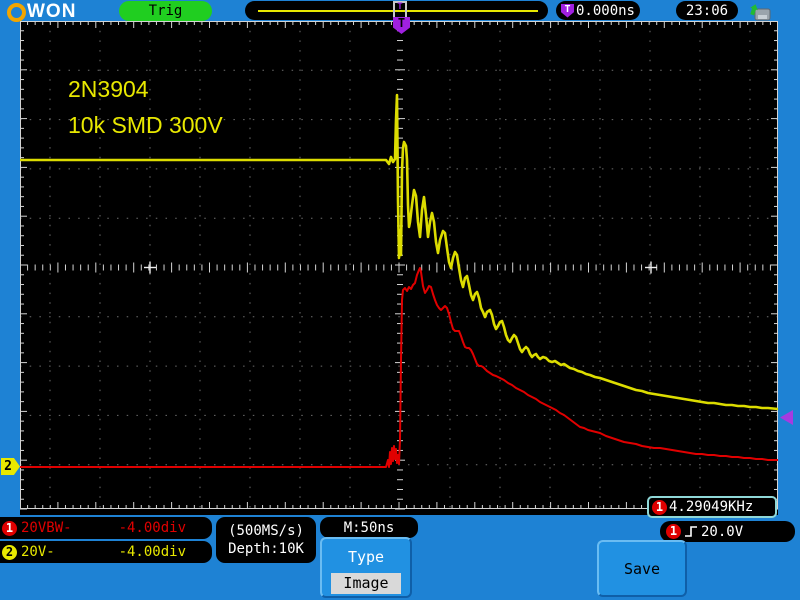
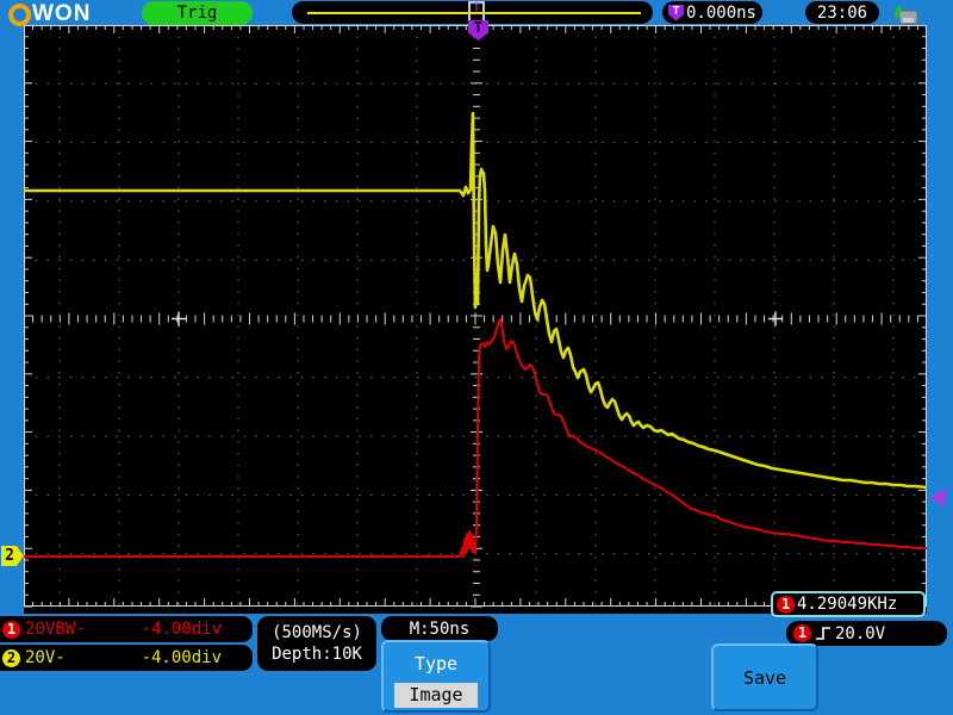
  WON
  Trig
  T
  T
  0.000ns
  23:06
- 2N3904
- 10k SMD 300V
  T
  1
  4.29049KHz
  2
  1
  20VBW-
  -4.00div
  2
  20V-
  -4.00div
  (500MS/s)
  Depth:10K
  M:50ns
  1
  20.0V
  Type
  Image
  Save
